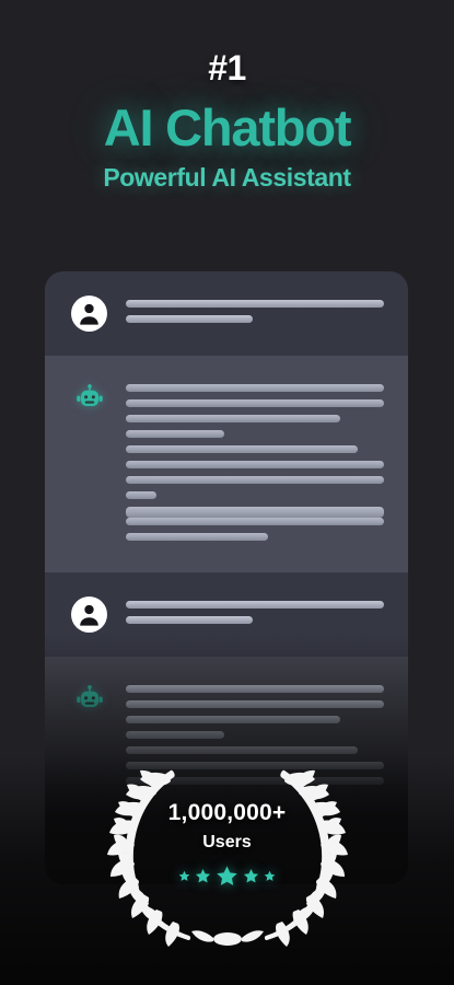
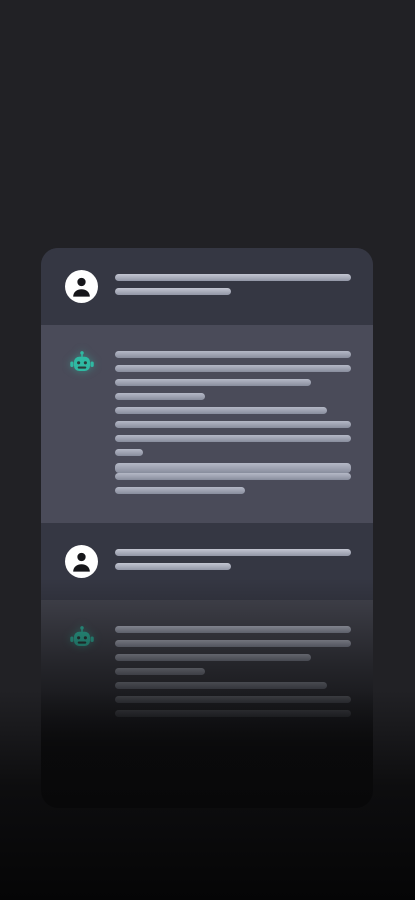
- #1
- AI Chatbot
- Powerful AI Assistant
- 1,000,000+
- Users
